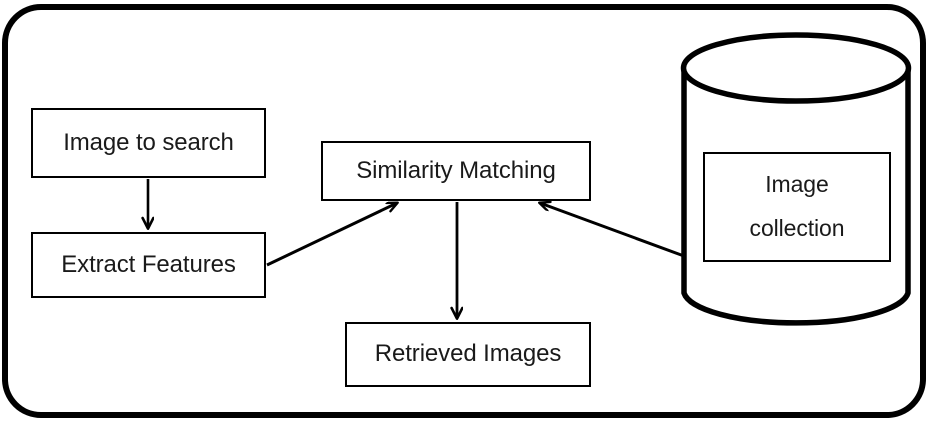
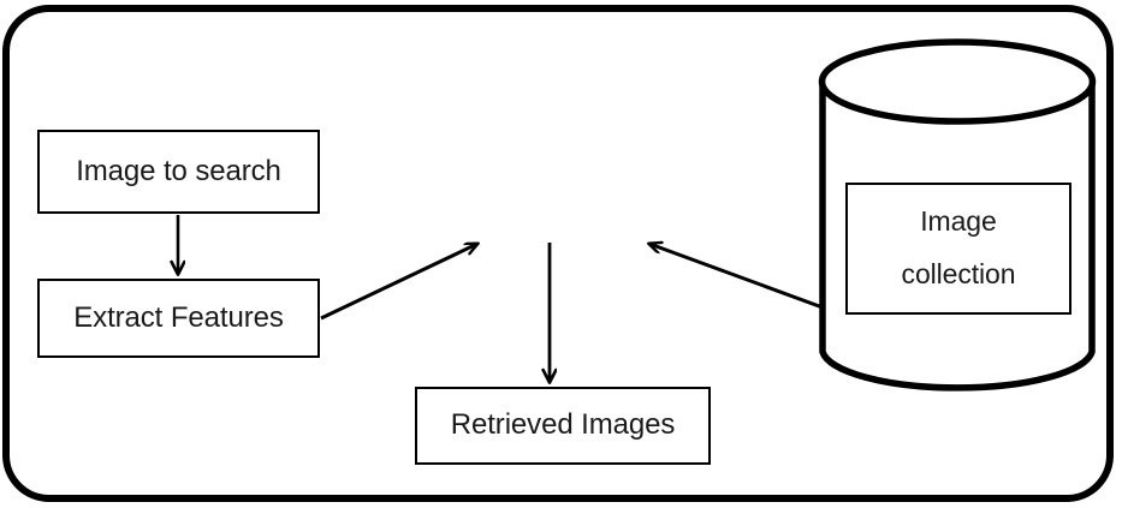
  Image to search
  Extract Features
- Similarity Matching
  Retrieved Images
  Image
  collection
